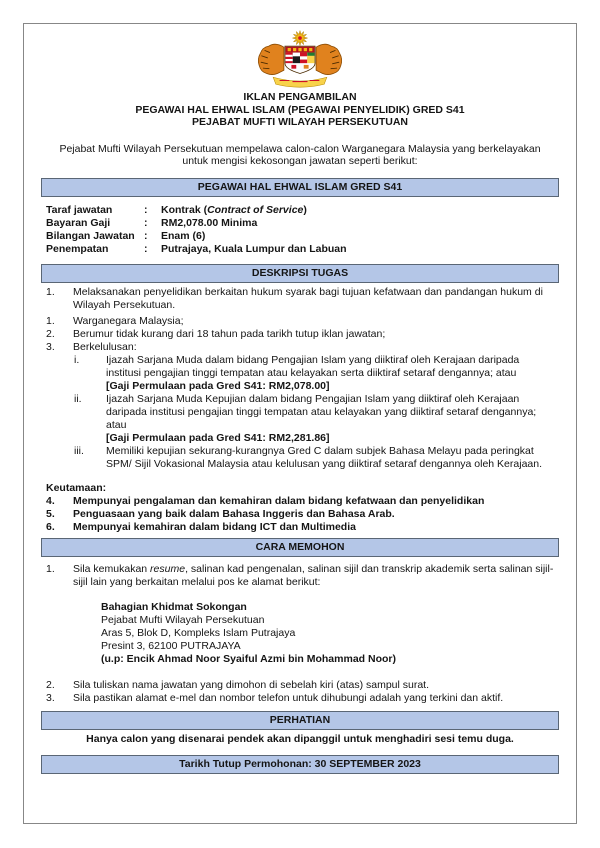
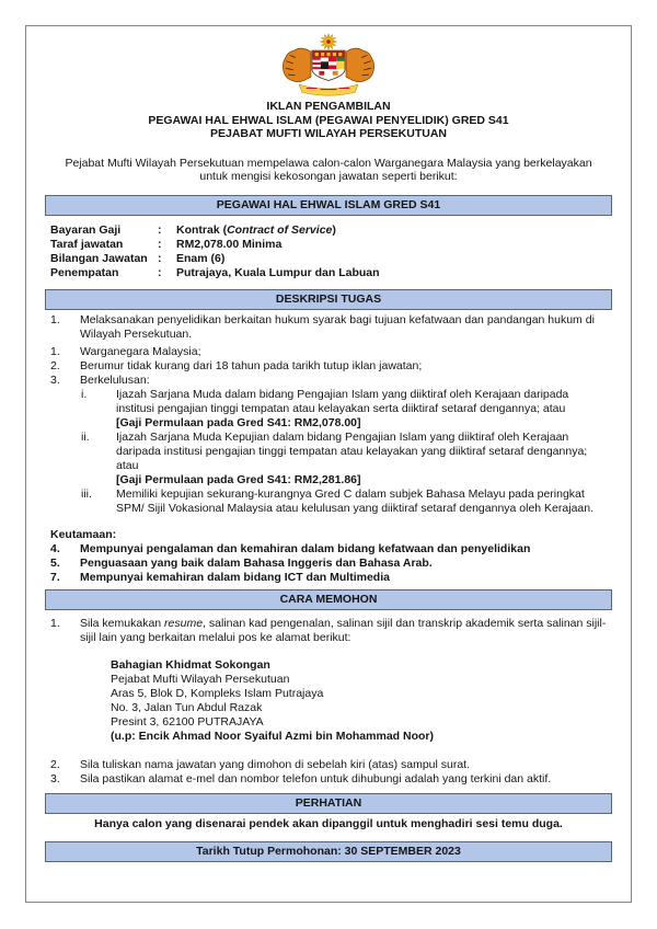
  IKLAN PENGAMBILAN
  PEGAWAI HAL EHWAL ISLAM (PEGAWAI PENYELIDIK) GRED S41
  PEJABAT MUFTI WILAYAH PERSEKUTUAN
  Pejabat Mufti Wilayah Persekutuan mempelawa calon-calon Warganegara Malaysia yang berkelayakan untuk mengisi kekosongan jawatan seperti berikut:
  PEGAWAI HAL EHWAL ISLAM GRED S41
- Taraf jawatan
+ Bayaran Gaji
  :
  Kontrak (Contract of Service)
- Bayaran Gaji
+ Taraf jawatan
  :
  RM2,078.00 Minima
  Bilangan Jawatan
  :
  Enam (6)
  Penempatan
  :
  Putrajaya, Kuala Lumpur dan Labuan
  DESKRIPSI TUGAS
  1.
  Melaksanakan penyelidikan berkaitan hukum syarak bagi tujuan kefatwaan dan pandangan hukum di Wilayah Persekutuan.
  1.
  Warganegara Malaysia;
  2.
  Berumur tidak kurang dari 18 tahun pada tarikh tutup iklan jawatan;
  3.
  Berkelulusan:
  i.
  Ijazah Sarjana Muda dalam bidang Pengajian Islam yang diiktiraf oleh Kerajaan daripada institusi pengajian tinggi tempatan atau kelayakan serta diiktiraf setaraf dengannya; atau
  [Gaji Permulaan pada Gred S41: RM2,078.00]
  ii.
  Ijazah Sarjana Muda Kepujian dalam bidang Pengajian Islam yang diiktiraf oleh Kerajaan daripada institusi pengajian tinggi tempatan atau kelayakan yang diiktiraf setaraf dengannya; atau
  [Gaji Permulaan pada Gred S41: RM2,281.86]
  iii.
  Memiliki kepujian sekurang-kurangnya Gred C dalam subjek Bahasa Melayu pada peringkat SPM/ Sijil Vokasional Malaysia atau kelulusan yang diiktiraf setaraf dengannya oleh Kerajaan.
  Keutamaan:
  4.
  Mempunyai pengalaman dan kemahiran dalam bidang kefatwaan dan penyelidikan
  5.
  Penguasaan yang baik dalam Bahasa Inggeris dan Bahasa Arab.
- 6.
+ 7.
  Mempunyai kemahiran dalam bidang ICT dan Multimedia
  CARA MEMOHON
  1.
  Sila kemukakan resume, salinan kad pengenalan, salinan sijil dan transkrip akademik serta salinan sijil-sijil lain yang berkaitan melalui pos ke alamat berikut:
  Bahagian Khidmat Sokongan
  Pejabat Mufti Wilayah Persekutuan
  Aras 5, Blok D, Kompleks Islam Putrajaya
+ No. 3, Jalan Tun Abdul Razak
  Presint 3, 62100 PUTRAJAYA
  (u.p: Encik Ahmad Noor Syaiful Azmi bin Mohammad Noor)
  2.
  Sila tuliskan nama jawatan yang dimohon di sebelah kiri (atas) sampul surat.
  3.
  Sila pastikan alamat e-mel dan nombor telefon untuk dihubungi adalah yang terkini dan aktif.
  PERHATIAN
  Hanya calon yang disenarai pendek akan dipanggil untuk menghadiri sesi temu duga.
  Tarikh Tutup Permohonan: 30 SEPTEMBER 2023
